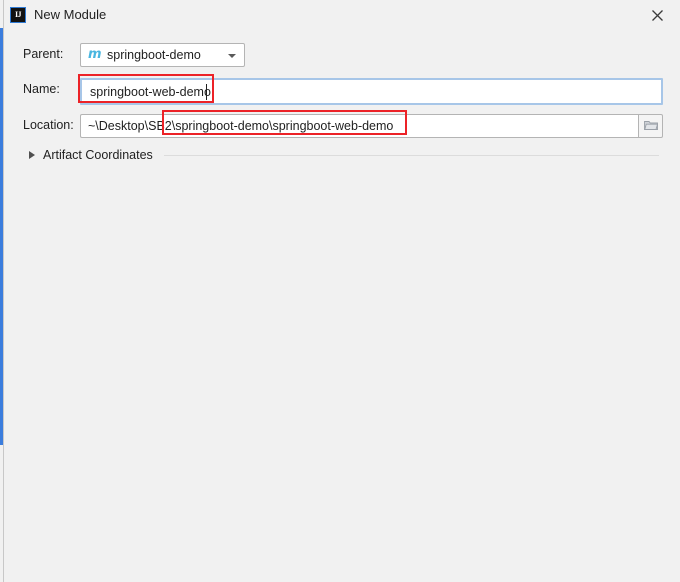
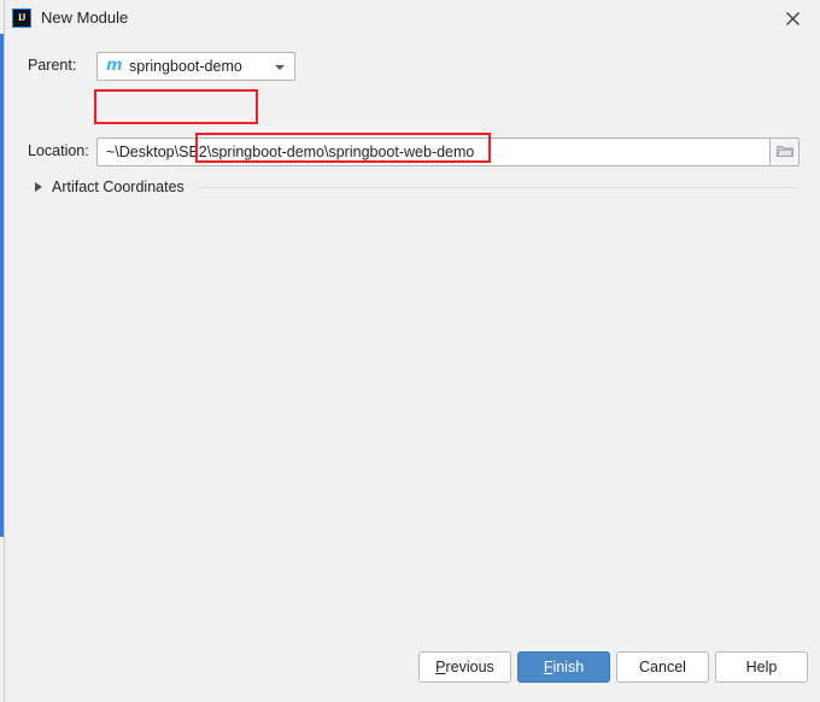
  IJ
  New Module
  Parent:
  m
  springboot-demo
- Name:
- springboot-web-demo
  Location:
  ~\Desktop\SB2\springboot-demo\springboot-web-demo
  Artifact Coordinates
+ P
+ revious
+ F
+ inish
+ Cancel
+ Help
